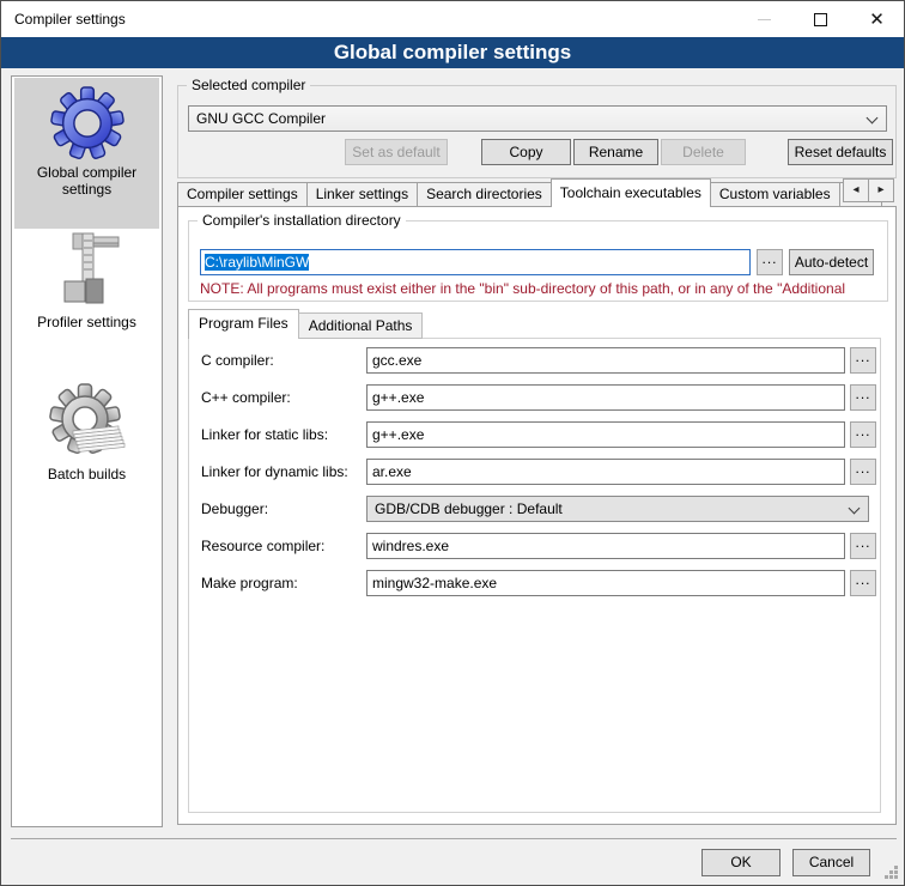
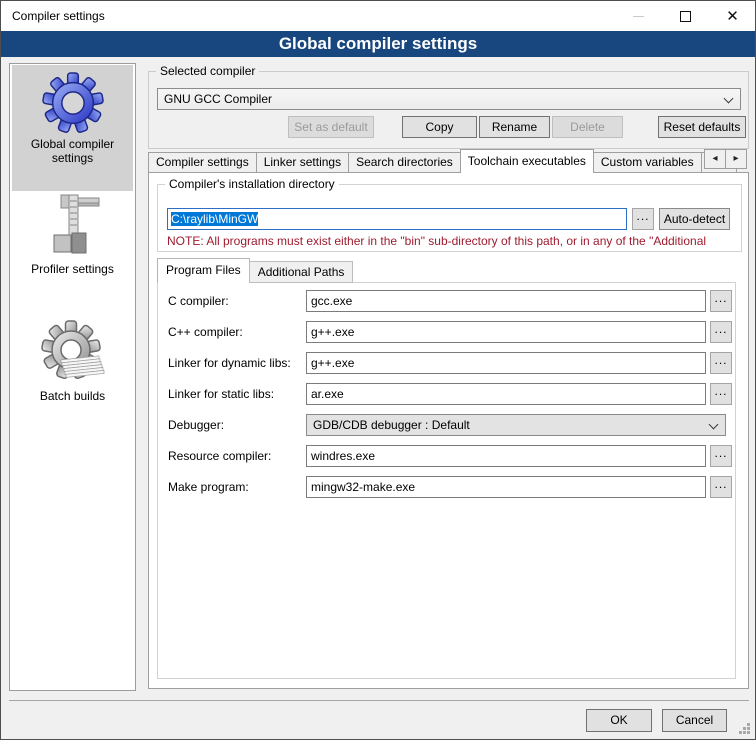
  Compiler settings
  ✕
  Global compiler settings
  Global compiler settings
  Profiler settings
  Batch builds
  Selected compiler
  GNU GCC Compiler
  Set as default
  Copy
  Rename
  Delete
  Reset defaults
  Compiler settings
  Linker settings
  Search directories
  Toolchain executables
  Custom variables
  ◂
  ▸
  Compiler's installation directory
  C:\raylib\MinGW
  ...
  Auto-detect
  NOTE: All programs must exist either in the "bin" sub-directory of this path, or in any of the "Additional
  Program Files
  Additional Paths
  C compiler:
  gcc.exe
  ...
  C++ compiler:
  g++.exe
  ...
- Linker for static libs:
+ Linker for dynamic libs:
  g++.exe
  ...
- Linker for dynamic libs:
+ Linker for static libs:
  ar.exe
  ...
  Debugger:
  GDB/CDB debugger : Default
  Resource compiler:
  windres.exe
  ...
  Make program:
  mingw32-make.exe
  ...
  OK
  Cancel
